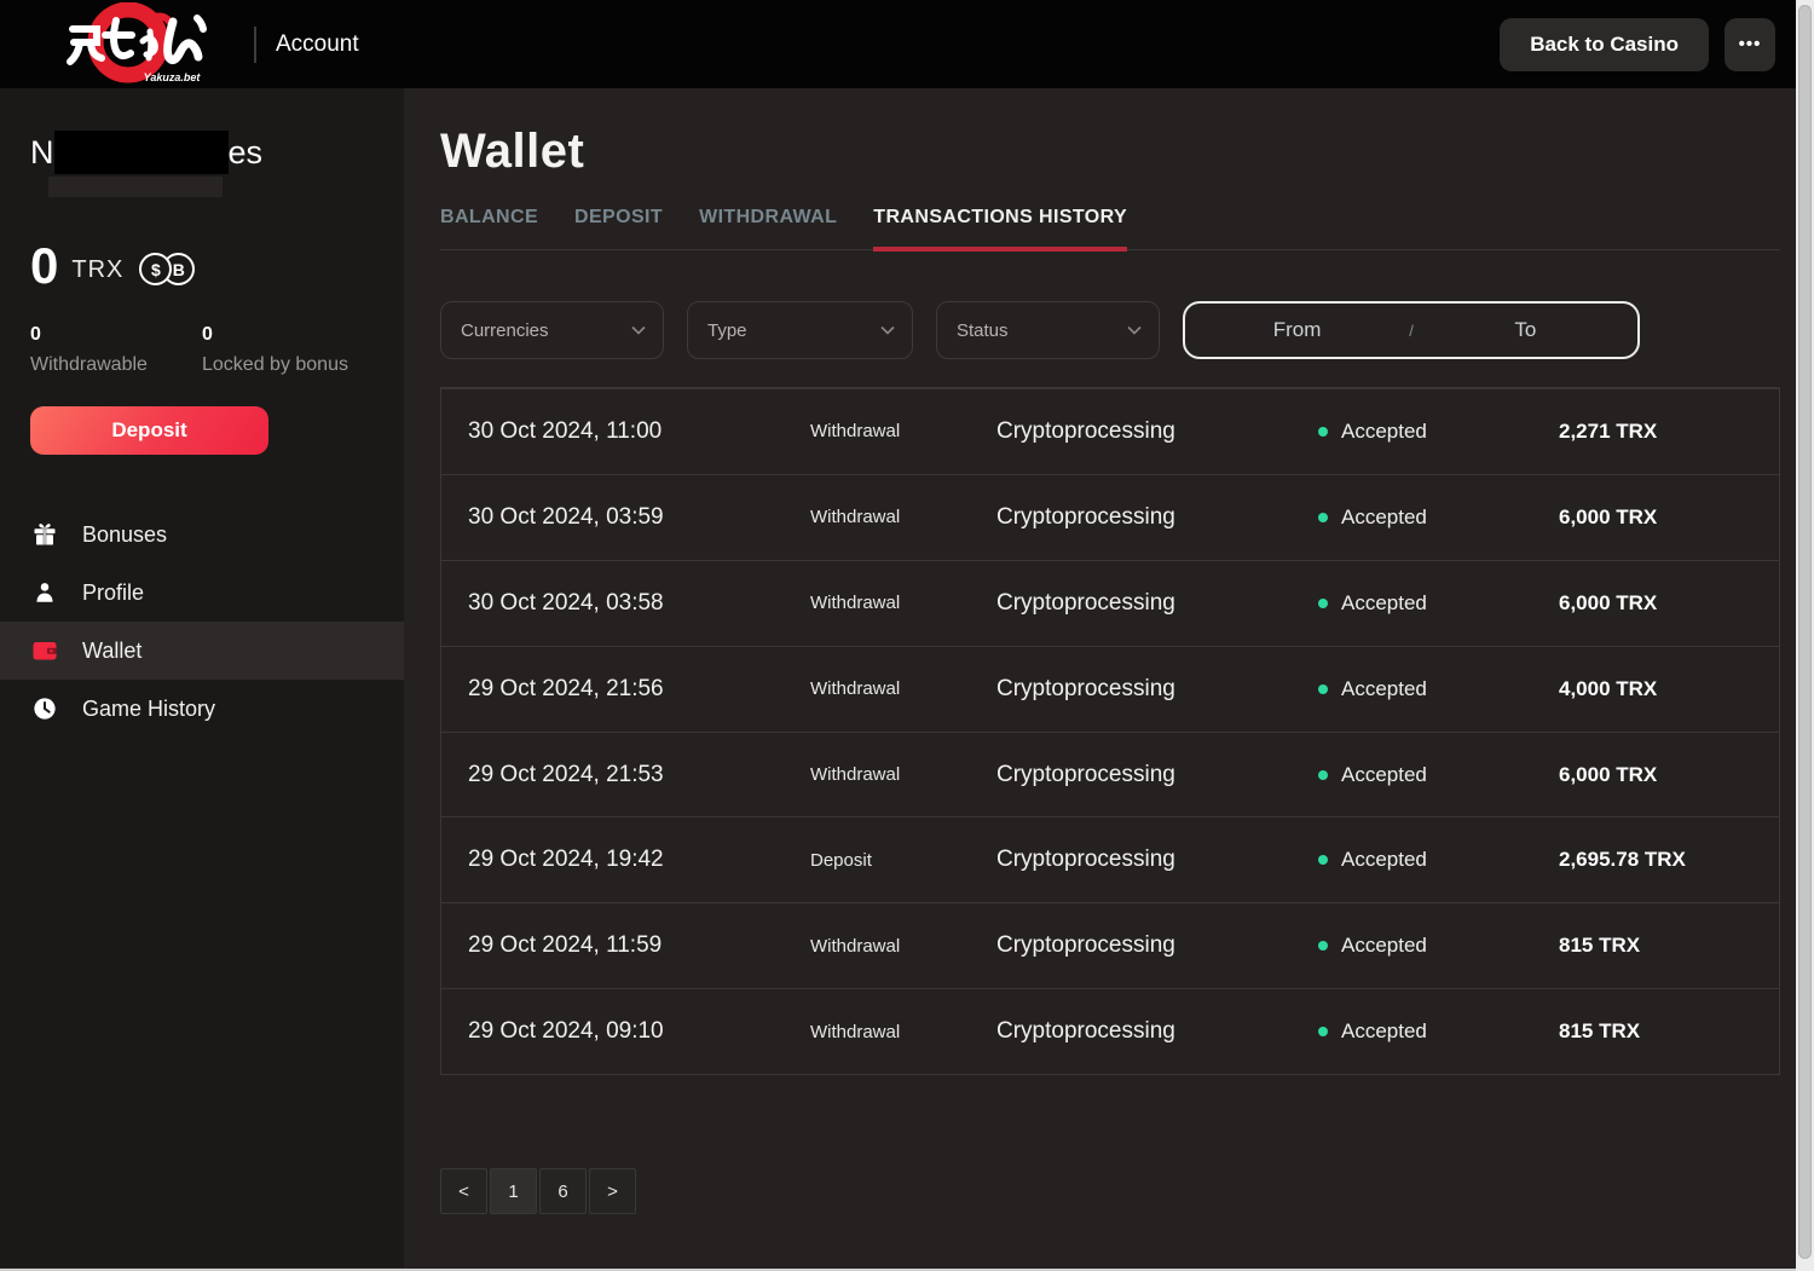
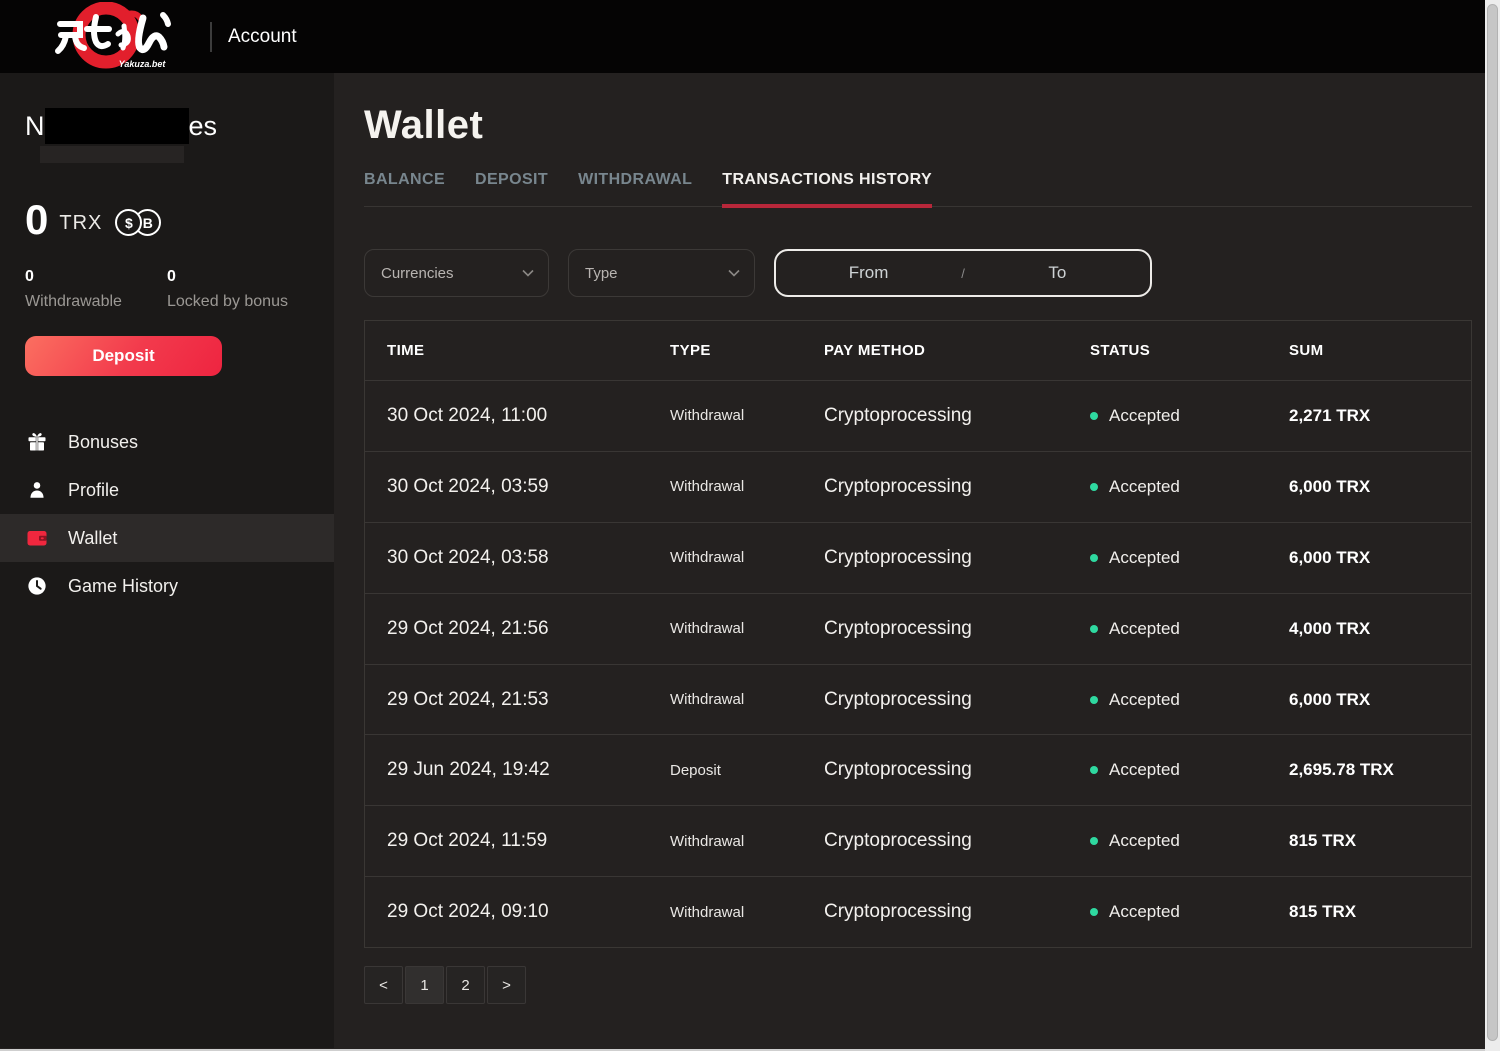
  Yakuza.bet
  Account
- Back to Casino
- •••
  N
  es
  0
  TRX
  $
  B
  0
  Withdrawable
  0
  Locked by bonus
  Deposit
  Bonuses
  Profile
  Wallet
  Game History
  Wallet
  BALANCE
  DEPOSIT
  WITHDRAWAL
  TRANSACTIONS HISTORY
  Currencies
  Type
- Status
  From
  /
  To
+ TIME
+ TYPE
+ PAY METHOD
+ STATUS
+ SUM
  30 Oct 2024, 11:00
  Withdrawal
  Cryptoprocessing
  Accepted
  2,271 TRX
  30 Oct 2024, 03:59
  Withdrawal
  Cryptoprocessing
  Accepted
  6,000 TRX
  30 Oct 2024, 03:58
  Withdrawal
  Cryptoprocessing
  Accepted
  6,000 TRX
  29 Oct 2024, 21:56
  Withdrawal
  Cryptoprocessing
  Accepted
  4,000 TRX
  29 Oct 2024, 21:53
  Withdrawal
  Cryptoprocessing
  Accepted
  6,000 TRX
- 29 Oct 2024, 19:42
+ 29 Jun 2024, 19:42
  Deposit
  Cryptoprocessing
  Accepted
  2,695.78 TRX
  29 Oct 2024, 11:59
  Withdrawal
  Cryptoprocessing
  Accepted
  815 TRX
  29 Oct 2024, 09:10
  Withdrawal
  Cryptoprocessing
  Accepted
  815 TRX
  <
  1
- 6
+ 2
  >
